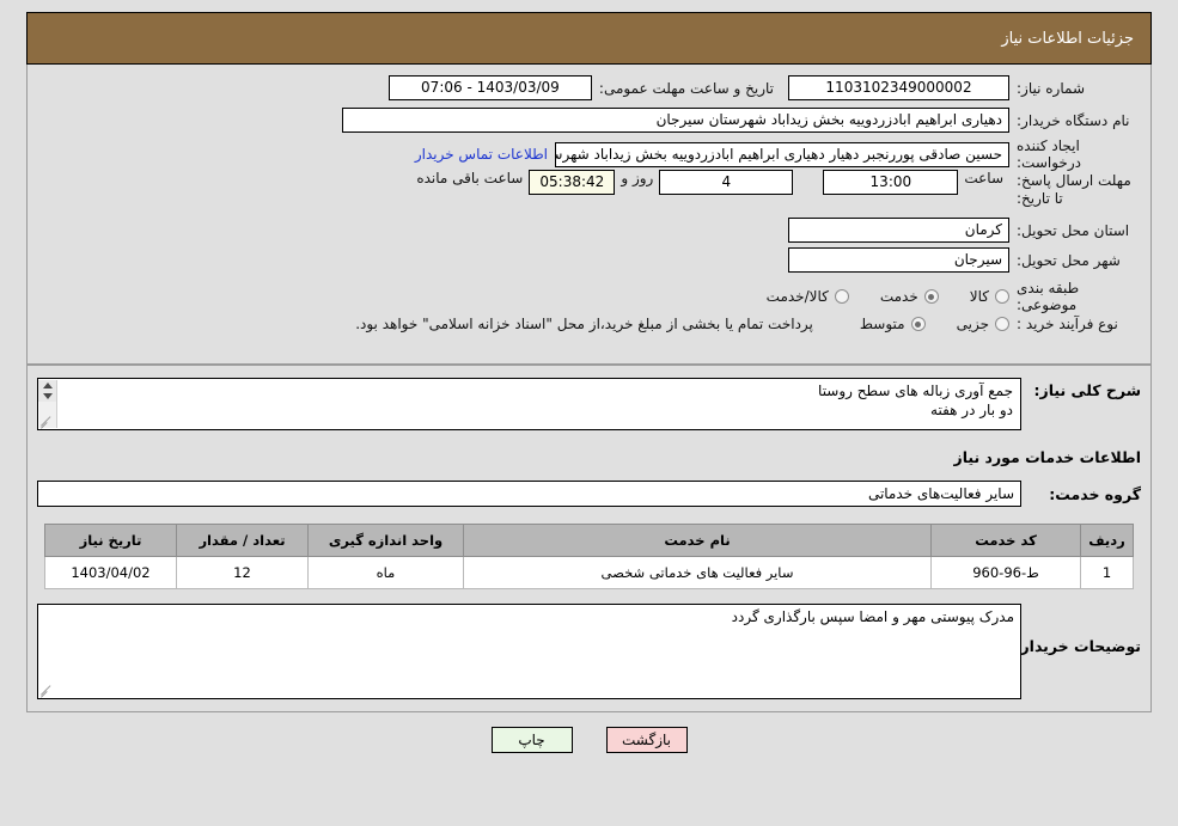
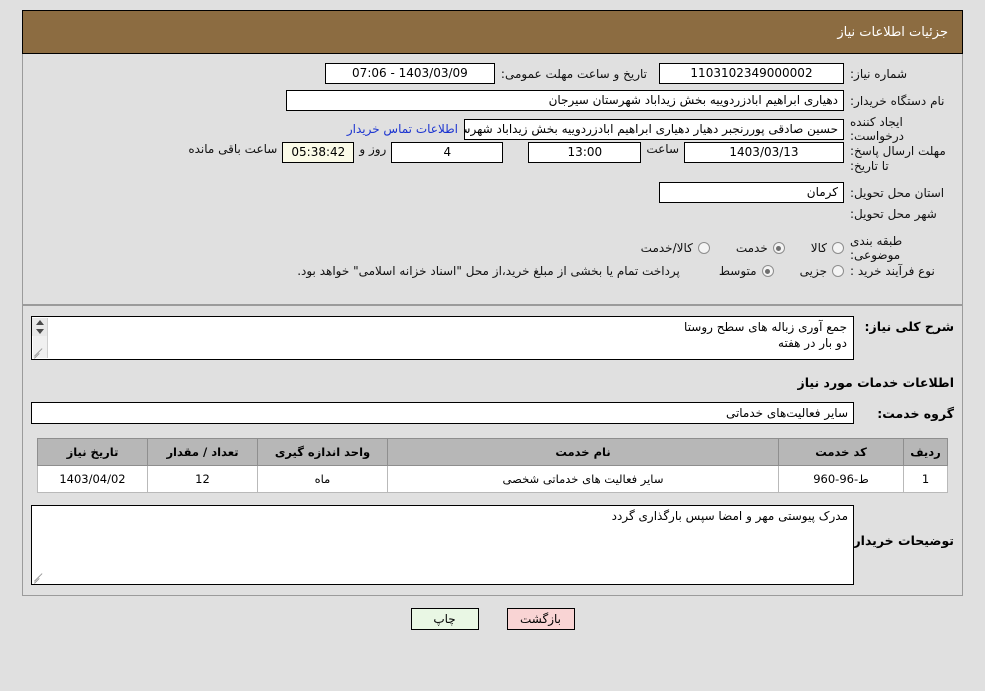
  جزئیات اطلاعات نیاز
  شماره نیاز:
  1103102349000002
  تاریخ و ساعت مهلت عمومی:
  1403/03/09 - 07:06
  نام دستگاه خریدار:
  دهیاری ابراهیم ابادزردوییه بخش زیداباد شهرستان سیرجان
  ایجاد کننده درخواست:
  حسین صادقی پوررنجبر دهیار دهیاری ابراهیم ابادزردوییه بخش زیداباد شهرس
  اطلاعات تماس خریدار
  مهلت ارسال پاسخ: تا تاریخ:
+ 1403/03/13
  ساعت
  13:00
  4
  روز و
  05:38:42
  ساعت باقی مانده
  استان محل تحویل:
  کرمان
  شهر محل تحویل:
- سیرجان
  طبقه بندی موضوعی:
  کالا
  خدمت
  کالا/خدمت
  نوع فرآیند خرید :
  جزیی
  متوسط
  پرداخت تمام یا بخشی از مبلغ خرید،از محل "اسناد خزانه اسلامی" خواهد بود.
  شرح کلی نیاز:
  جمع آوری زباله های سطح روستا
  دو بار در هفته
  اطلاعات خدمات مورد نیاز
  گروه خدمت:
  سایر فعالیت‌های خدماتی
  ردیف	کد خدمت	نام خدمت	واحد اندازه گیری	تعداد / مقدار	تاریخ نیاز
  1	ط-96-960	سایر فعالیت های خدماتی شخصی	ماه	12	1403/04/02
  توضیحات خریدار
  مدرک پیوستی مهر و امضا سپس بارگذاری گردد
  بازگشت
  چاپ
